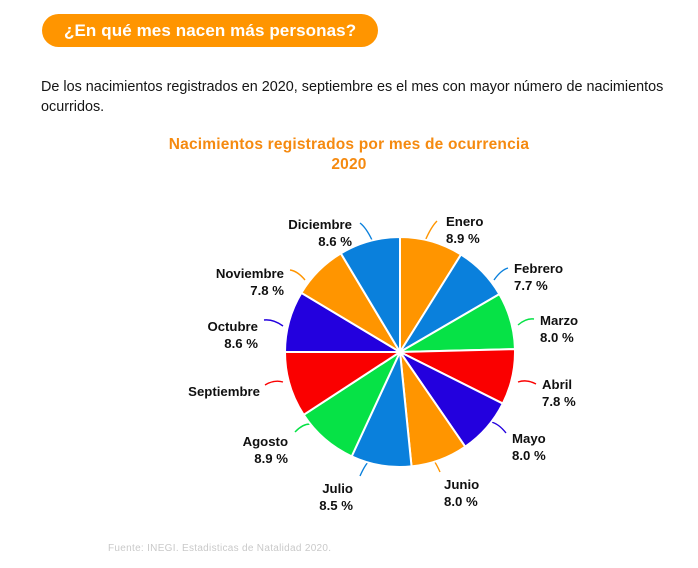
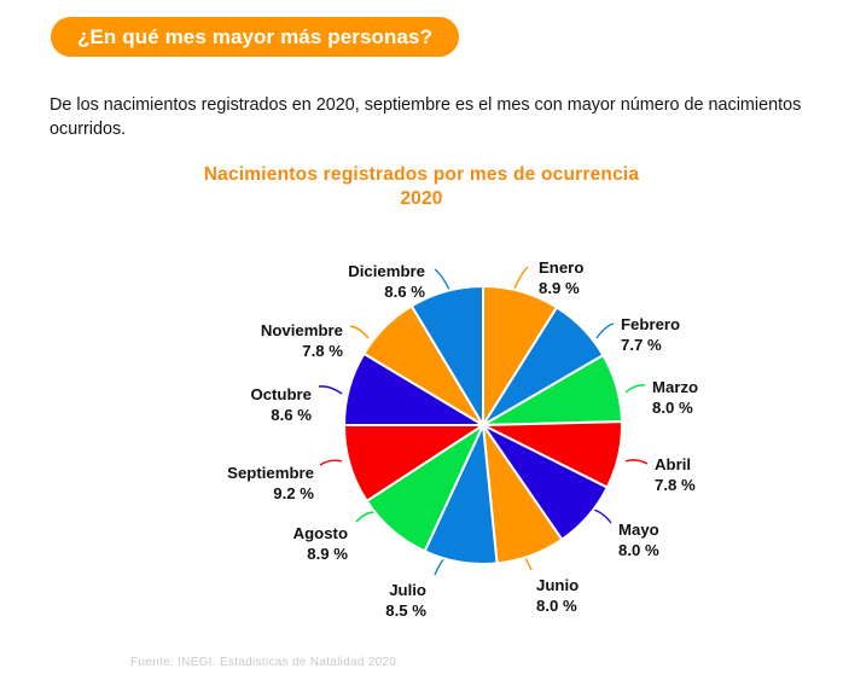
- ¿En qué mes nacen más personas?
+ ¿En qué mes mayor más personas?
  De los nacimientos registrados en 2020, septiembre es el mes con mayor número de nacimientos ocurridos.
  Nacimientos registrados por mes de ocurrencia
  2020
  Enero
  8.9 %
  Febrero
  7.7 %
  Marzo
  8.0 %
  Abril
  7.8 %
  Mayo
  8.0 %
  Junio
  8.0 %
  Julio
  8.5 %
  Agosto
  8.9 %
  Septiembre
+ 9.2 %
  Octubre
  8.6 %
  Noviembre
  7.8 %
  Diciembre
  8.6 %
  Fuente: INEGI. Estadisticas de Natalidad 2020.
